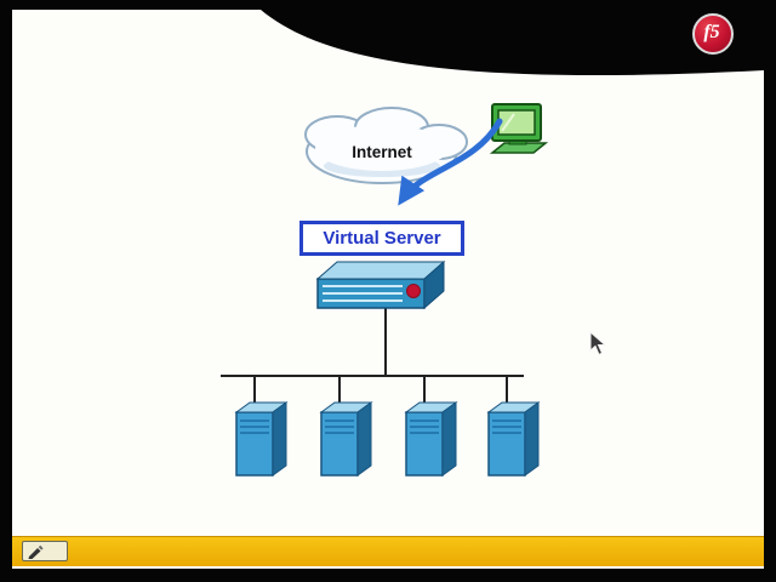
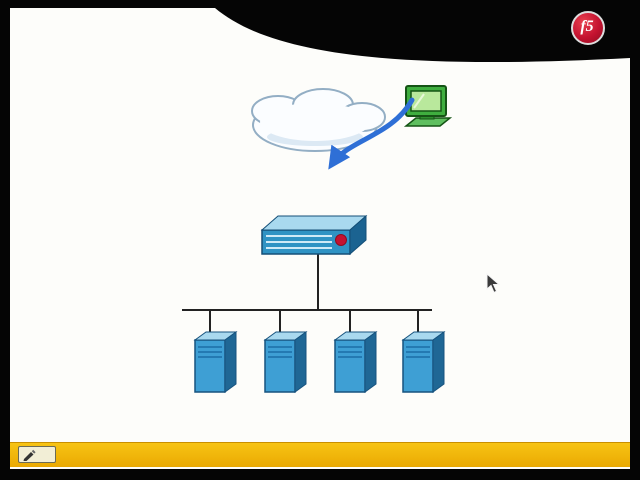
- Internet
- Virtual Server
  f5
